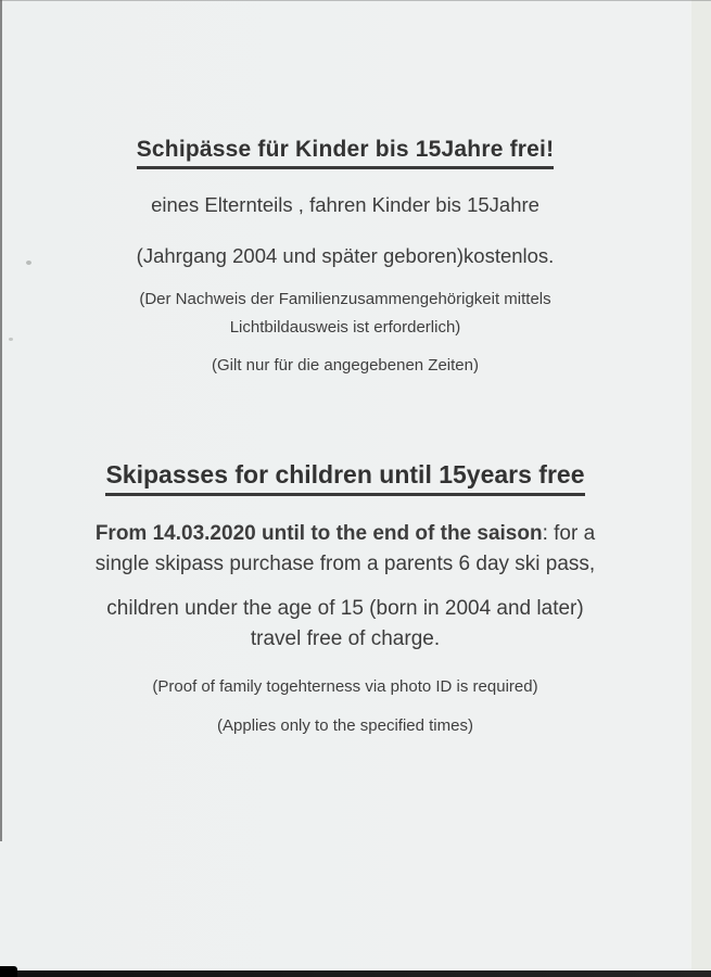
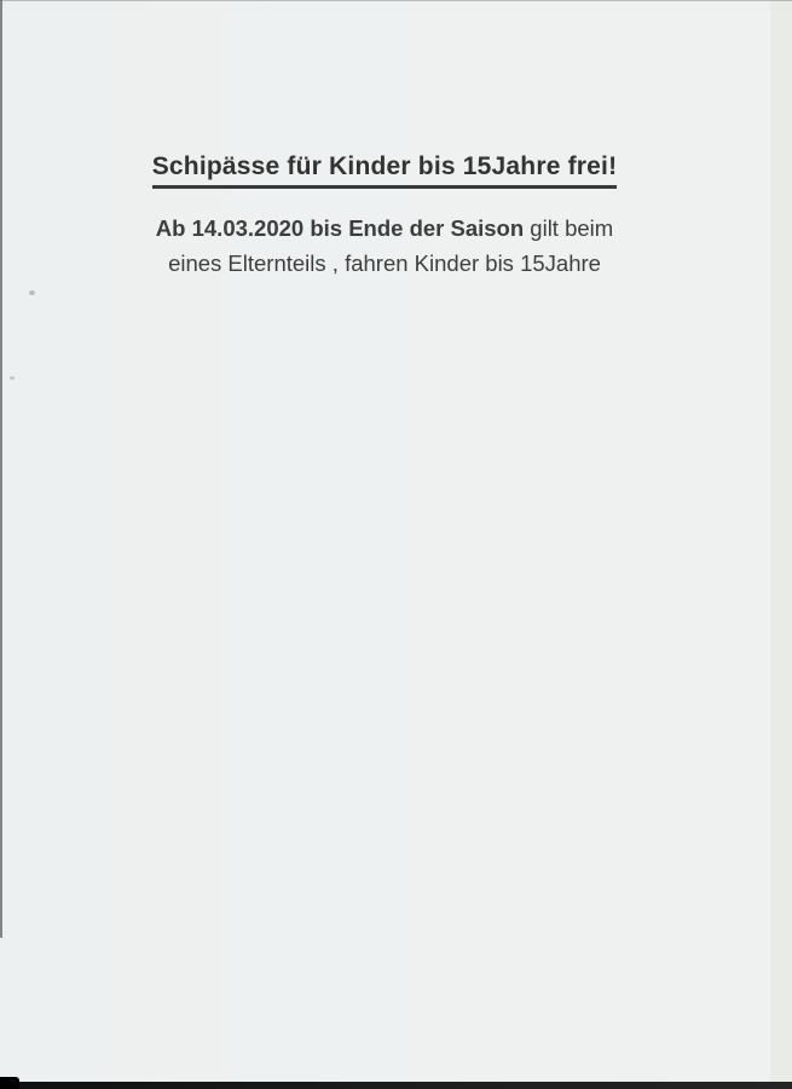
  Schipässe für Kinder bis 15Jahre frei!
+ Ab 14.03.2020 bis Ende der Saison gilt beim
  eines Elternteils , fahren Kinder bis 15Jahre
- (Jahrgang 2004 und später geboren)kostenlos.
- (Der Nachweis der Familienzusammengehörigkeit mittels
- Lichtbildausweis ist erforderlich)
- (Gilt nur für die angegebenen Zeiten)
- Skipasses for children until 15years free
- From 14.03.2020 until to the end of the saison: for a
- single skipass purchase from a parents 6 day ski pass,
- children under the age of 15 (born in 2004 and later)
- travel free of charge.
- (Proof of family togehterness via photo ID is required)
- (Applies only to the specified times)
